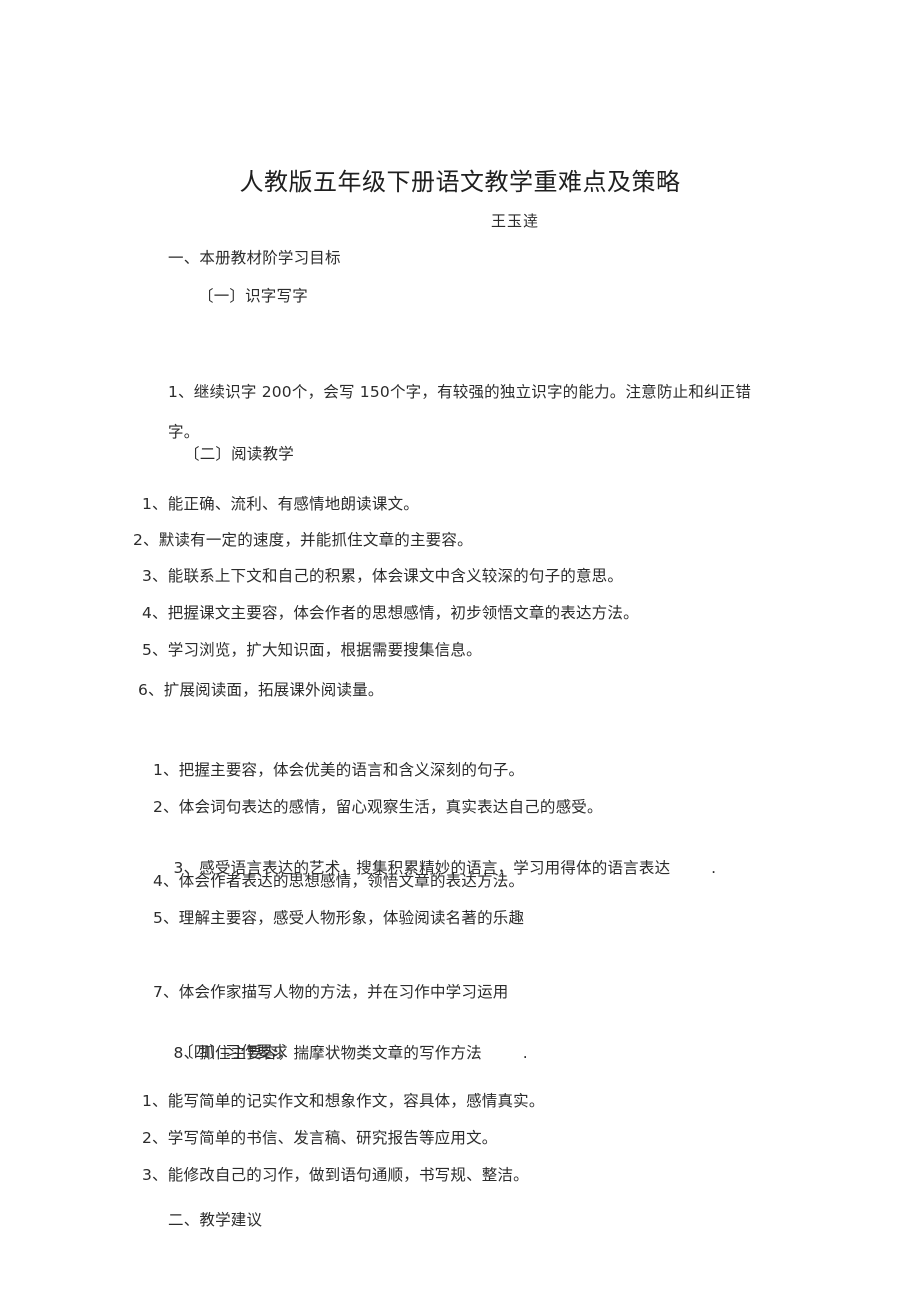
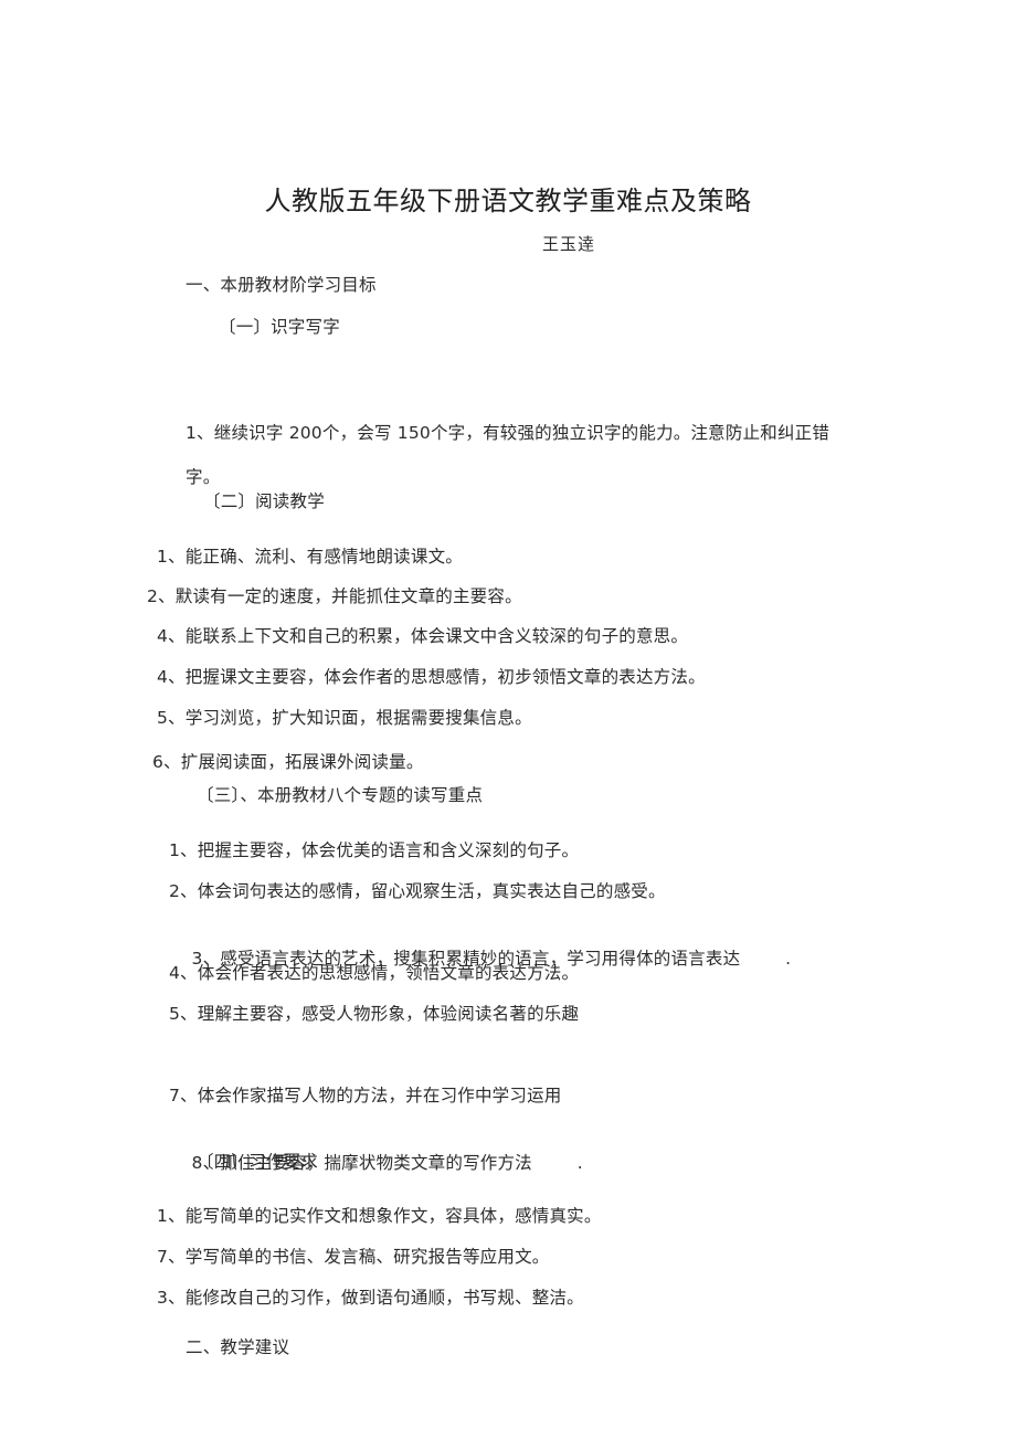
  人教版五年级下册语文教学重难点及策略
  王玉逹
  一、本册教材阶学习目标
  〔一〕识字写字
  1、继续识字 200个，会写 150个字，有较强的独立识字的能力。注意防止和纠正错字。
  〔二〕阅读教学
  1、能正确、流利、有感情地朗读课文。
  2、默读有一定的速度，并能抓住文章的主要容。
- 3、能联系上下文和自己的积累，体会课文中含义较深的句子的意思。
+ 4、能联系上下文和自己的积累，体会课文中含义较深的句子的意思。
  4、把握课文主要容，体会作者的思想感情，初步领悟文章的表达方法。
  5、学习浏览，扩大知识面，根据需要搜集信息。
  6、扩展阅读面，拓展课外阅读量。
+ 〔三〕、本册教材八个专题的读写重点
  1、把握主要容，体会优美的语言和含义深刻的句子。
  2、体会词句表达的感情，留心观察生活，真实表达自己的感受。
  3、感受语言表达的艺术，搜集积累精妙的语言，学习用得体的语言表达 .
  4、体会作者表达的思想感情，领悟文章的表达方法。
  5、理解主要容，感受人物形象，体验阅读名著的乐趣
  7、体会作家描写人物的方法，并在习作中学习运用
  8、抓住主要容，揣摩状物类文章的写作方法 .
  〔四〕习作要求
  1、能写简单的记实作文和想象作文，容具体，感情真实。
- 2、学写简单的书信、发言稿、研究报告等应用文。
+ 7、学写简单的书信、发言稿、研究报告等应用文。
  3、能修改自己的习作，做到语句通顺，书写规、整洁。
  二、教学建议
